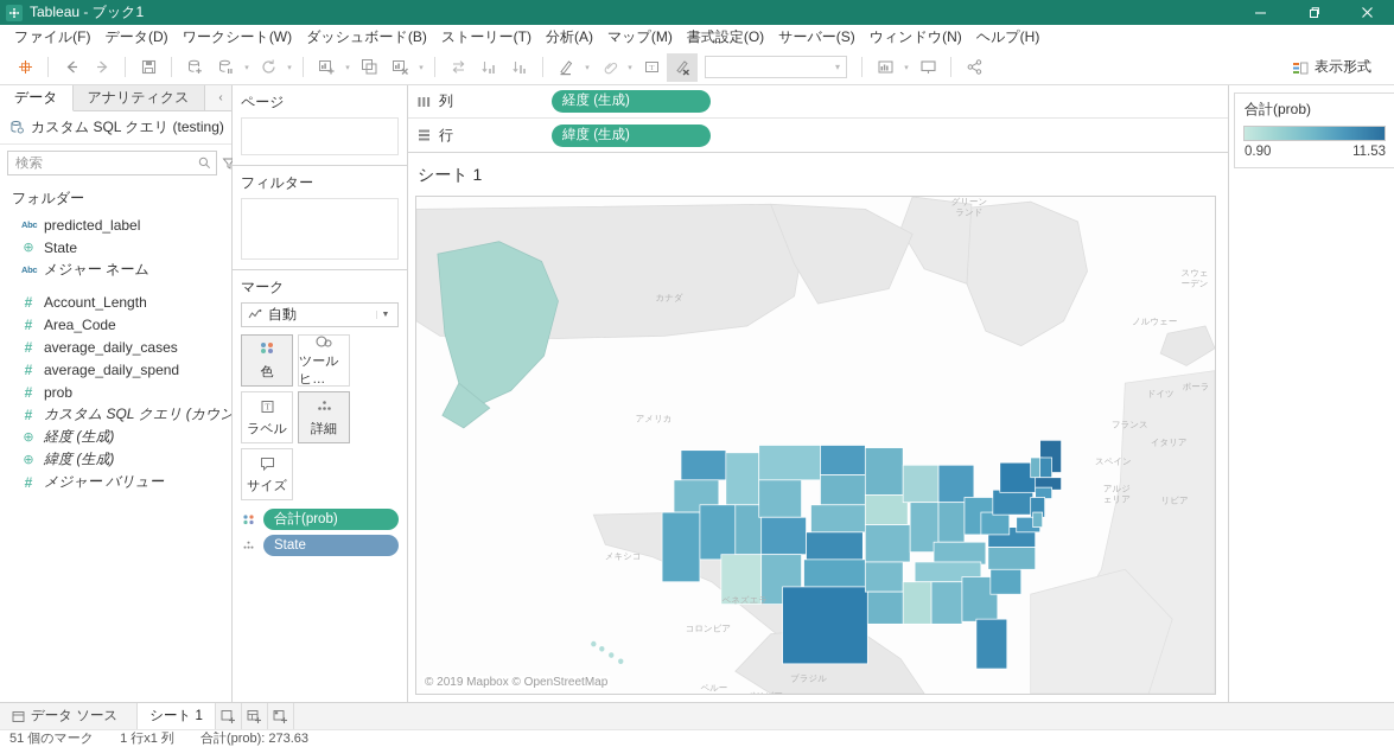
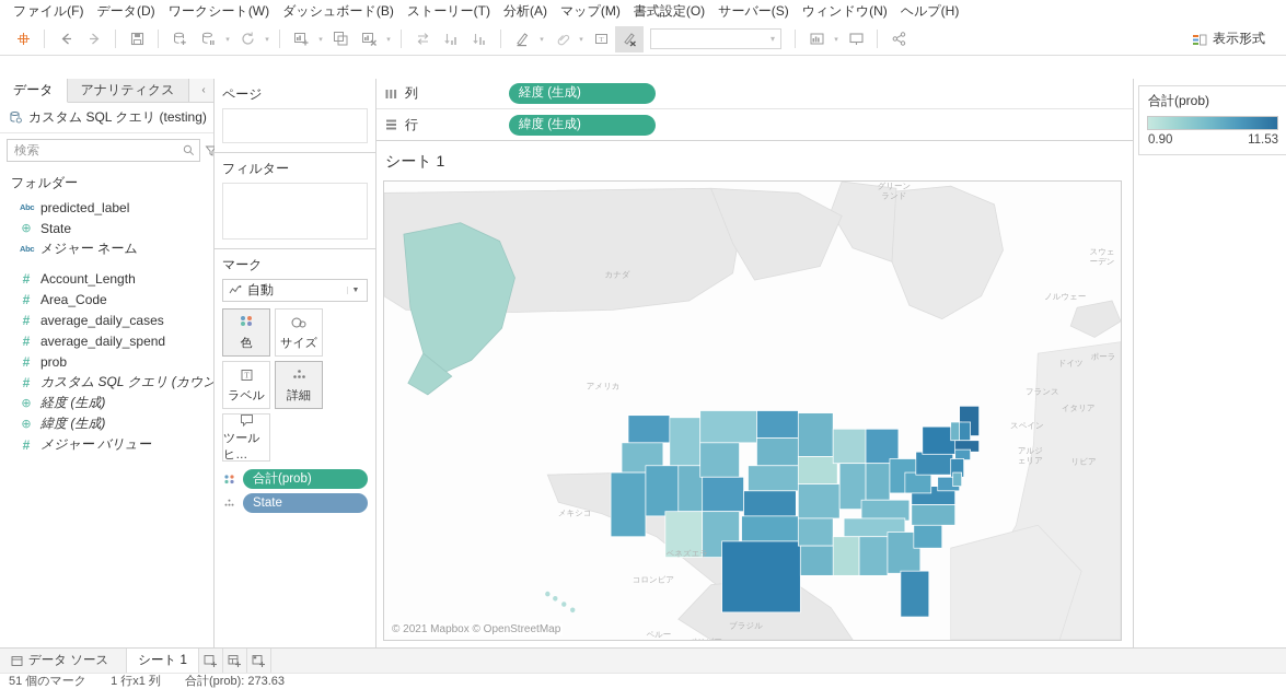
- Tableau - ブック1
  ファイル(F)
  データ(D)
  ワークシート(W)
  ダッシュボード(B)
  ストーリー(T)
  分析(A)
  マップ(M)
  書式設定(O)
  サーバー(S)
  ウィンドウ(N)
  ヘルプ(H)
  ▾
  表示形式
  データ
  アナリティクス
  ‹
  カスタム SQL クエリ (testing)
  検索
  フォルダー
  Abc
  predicted_label
  ⊕
  State
  Abc
  メジャー ネーム
  #
  Account_Length
  #
  Area_Code
  #
  average_daily_cases
  #
  average_daily_spend
  #
  prob
  #
  カスタム SQL クエリ (カウン
  ⊕
  経度 (生成)
  ⊕
  緯度 (生成)
  #
  メジャー バリュー
  ページ
  フィルター
  マーク
  自動
  色
- ツールヒ…
+ サイズ
  T
  ラベル
  詳細
- サイズ
+ ツールヒ…
  合計(prob)
  State
  列
  経度 (生成)
  行
  緯度 (生成)
  シート 1
  グリーン
  ランド
  カナダ
  アメリカ
  メキシコ
  ノルウェー
  スウェ
  ーデン
  ドイツ
  ポーラ
  フランス
  イタリア
  スペイン
  アルジ
  ェリア
  リビア
  ベネズエラ
  コロンビア
  ブラジル
  ペルー
- © 2019 Mapbox © OpenStreetMap
+ © 2021 Mapbox © OpenStreetMap
  合計(prob)
  0.90
  11.53
  データ ソース
  シート 1
  51 個のマーク
  1 行x1 列
  合計(prob): 273.63
